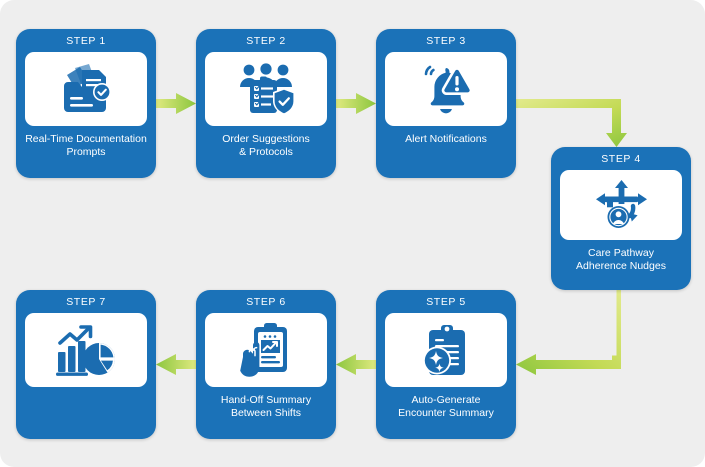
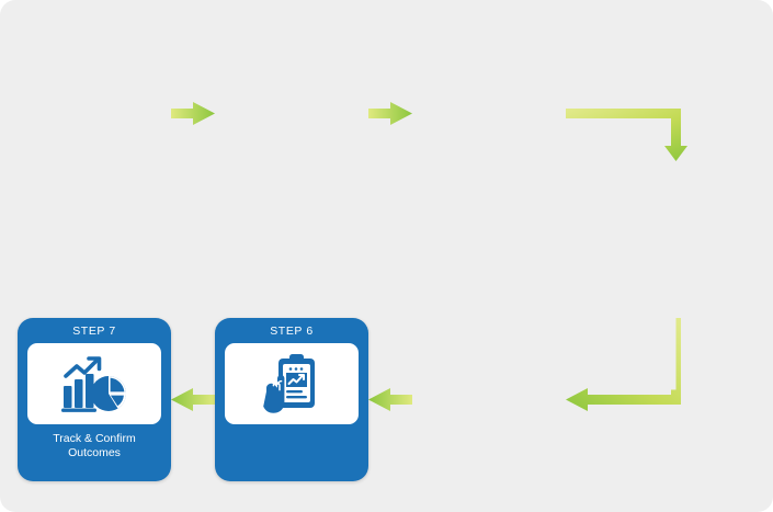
- STEP 1
- Real-Time Documentation
- Prompts
- STEP 2
- Order Suggestions
- & Protocols
- STEP 3
- Alert Notifications
- STEP 4
- Care Pathway
- Adherence Nudges
- STEP 5
- Auto-Generate
- Encounter Summary
  STEP 6
- Hand-Off Summary
- Between Shifts
  STEP 7
+ Track & Confirm
+ Outcomes
